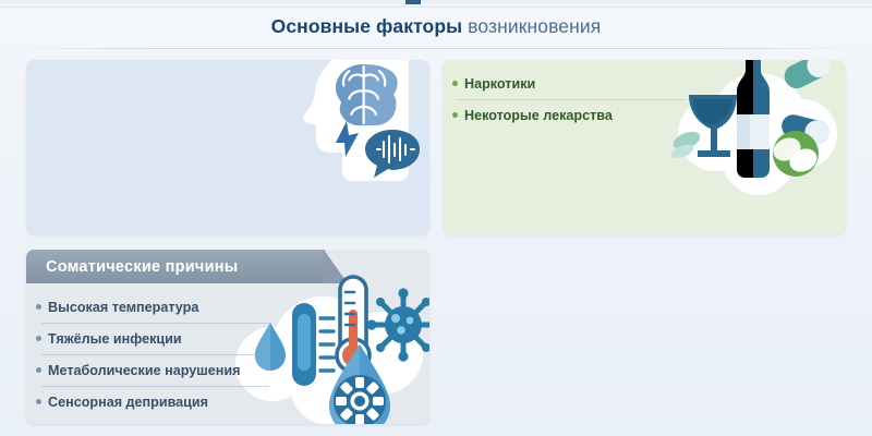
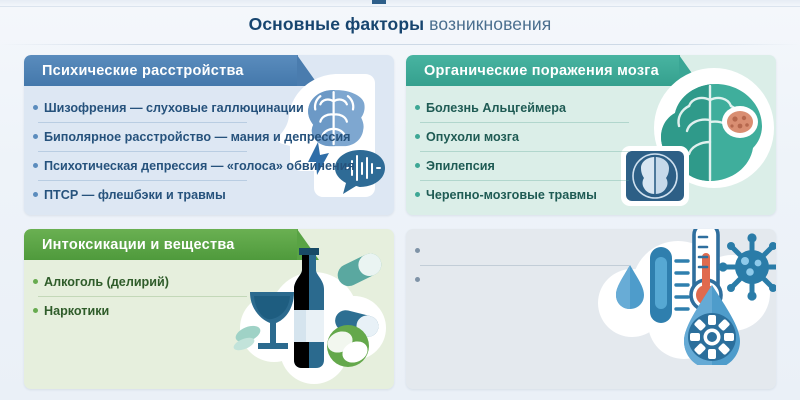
  Основные факторы возникновения
+ Психические расстройства
+ Шизофрения — слуховые галлюцинации
+ Биполярное расстройство — мания и депрессия
+ Психотическая депрессия — «голоса» обвинения
+ ПТСР — флешбэки и травмы
+ Органические поражения мозга
+ Болезнь Альцгеймера
+ Опухоли мозга
+ Эпилепсия
+ Черепно-мозговые травмы
+ Интоксикации и вещества
+ Алкоголь (делирий)
  Наркотики
- Некоторые лекарства
- Соматические причины
- Высокая температура
- Тяжёлые инфекции
- Метаболические нарушения
- Сенсорная депривация
